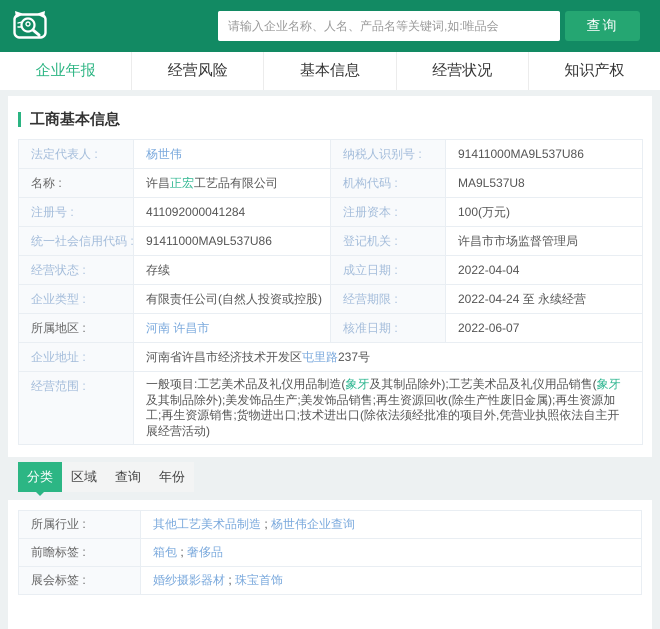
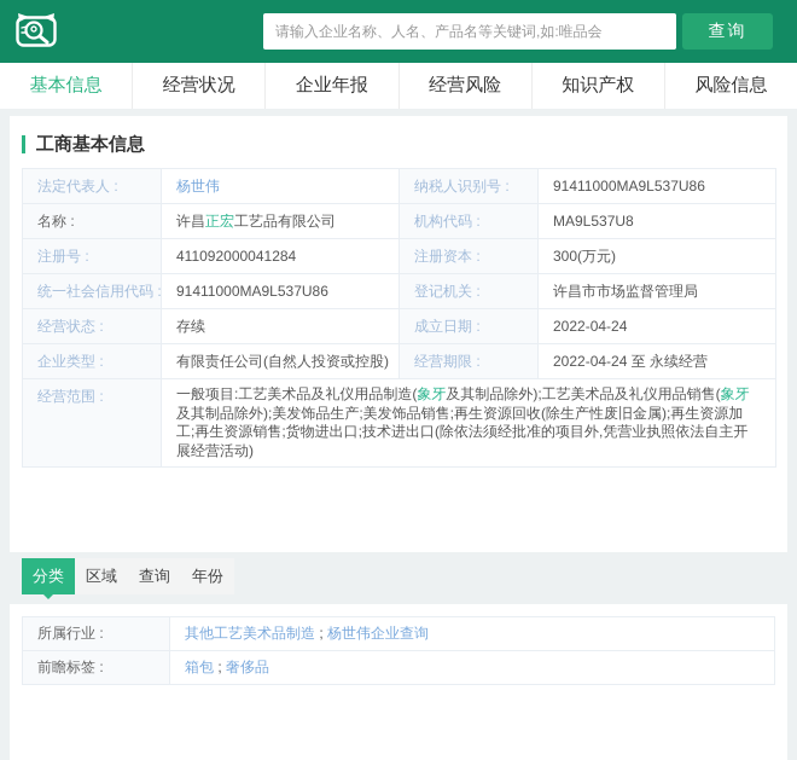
  请输入企业名称、人名、产品名等关键词,如:唯品会
  查询
- 企业年报
+ 基本信息
- 经营风险
+ 经营状况
- 基本信息
+ 企业年报
- 经营状况
+ 经营风险
  知识产权
+ 风险信息
  工商基本信息
  法定代表人 :	杨世伟	纳税人识别号 :	91411000MA9L537U86
  名称 :	许昌正宏工艺品有限公司	机构代码 :	MA9L537U8
- 注册号 :	411092000041284	注册资本 :	100(万元)
+ 注册号 :	411092000041284	注册资本 :	300(万元)
  统一社会信用代码 :	91411000MA9L537U86	登记机关 :	许昌市市场监督管理局
- 经营状态 :	存续	成立日期 :	2022-04-04
+ 经营状态 :	存续	成立日期 :	2022-04-24
  企业类型 :	有限责任公司(自然人投资或控股)	经营期限 :	2022-04-24 至 永续经营
- 所属地区 :	河南 许昌市	核准日期 :	2022-06-07
- 企业地址 :	河南省许昌市经济技术开发区屯里路237号
  经营范围 :	一般项目:工艺美术品及礼仪用品制造(象牙及其制品除外);工艺美术品及礼仪用品销售(象牙及其制品除外);美发饰品生产;美发饰品销售;再生资源回收(除生产性废旧金属);再生资源加工;再生资源销售;货物进出口;技术进出口(除依法须经批准的项目外,凭营业执照依法自主开展经营活动)
  分类
  区域
  查询
  年份
  所属行业 :	其他工艺美术品制造 ; 杨世伟企业查询
  前瞻标签 :	箱包 ; 奢侈品
- 展会标签 :	婚纱摄影器材 ; 珠宝首饰
